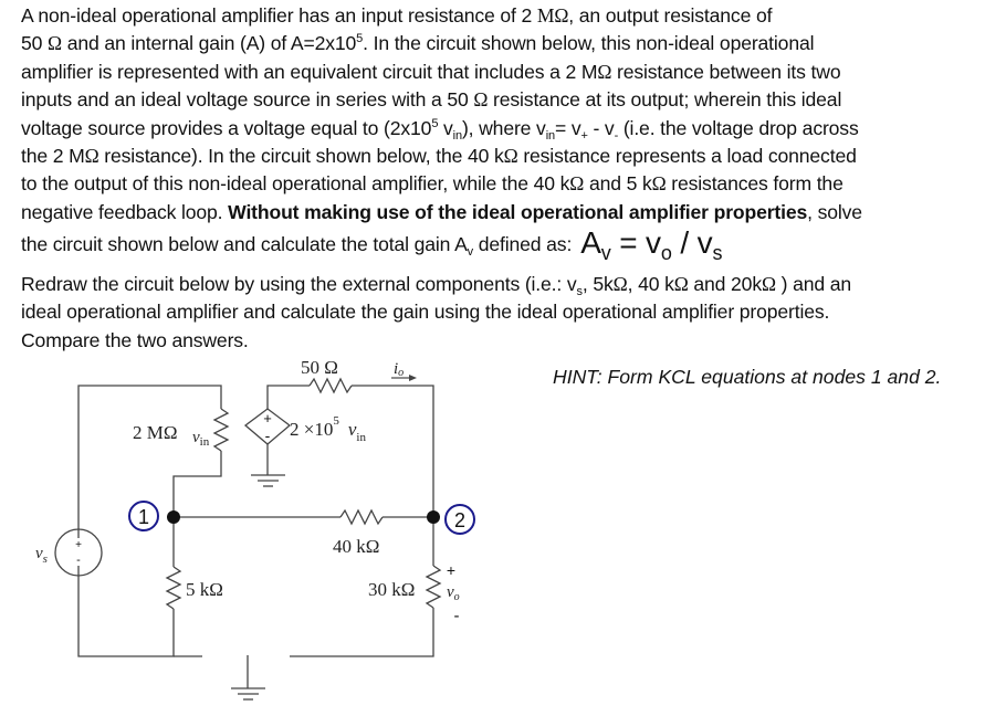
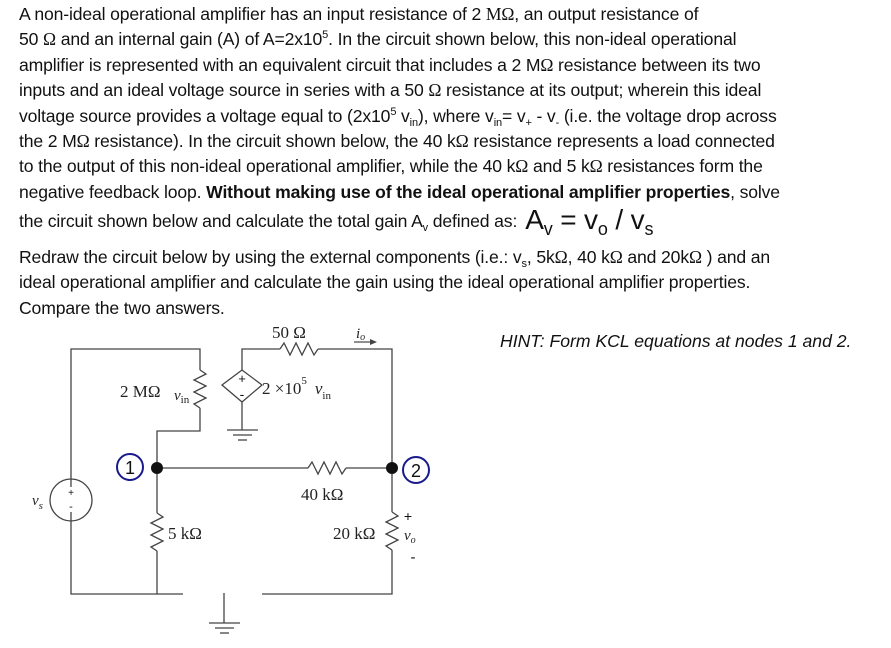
  A non-ideal operational amplifier has an input resistance of 2 MΩ, an output resistance of
  50 Ω and an internal gain (A) of A=2x105. In the circuit shown below, this non-ideal operational
  amplifier is represented with an equivalent circuit that includes a 2 MΩ resistance between its two
  inputs and an ideal voltage source in series with a 50 Ω resistance at its output; wherein this ideal
  voltage source provides a voltage equal to (2x105 vin), where vin= v+ - v- (i.e. the voltage drop across
  the 2 MΩ resistance). In the circuit shown below, the 40 kΩ resistance represents a load connected
  to the output of this non-ideal operational amplifier, while the 40 kΩ and 5 kΩ resistances form the
  negative feedback loop. Without making use of the ideal operational amplifier properties, solve
  the circuit shown below and calculate the total gain Av defined as: Av = vo / vs
  Redraw the circuit below by using the external components (i.e.: vs, 5kΩ, 40 kΩ and 20kΩ ) and an
  ideal operational amplifier and calculate the gain using the ideal operational amplifier properties.
  Compare the two answers.
  HINT: Form KCL equations at nodes 1 and 2.
  io
  1
  2
  50 Ω
  2 MΩ
  vin
  +
  -
  2 ×105 vin
  40 kΩ
  5 kΩ
- 30 kΩ
+ 20 kΩ
  +
  -
  vs
  +
  vo
  -
